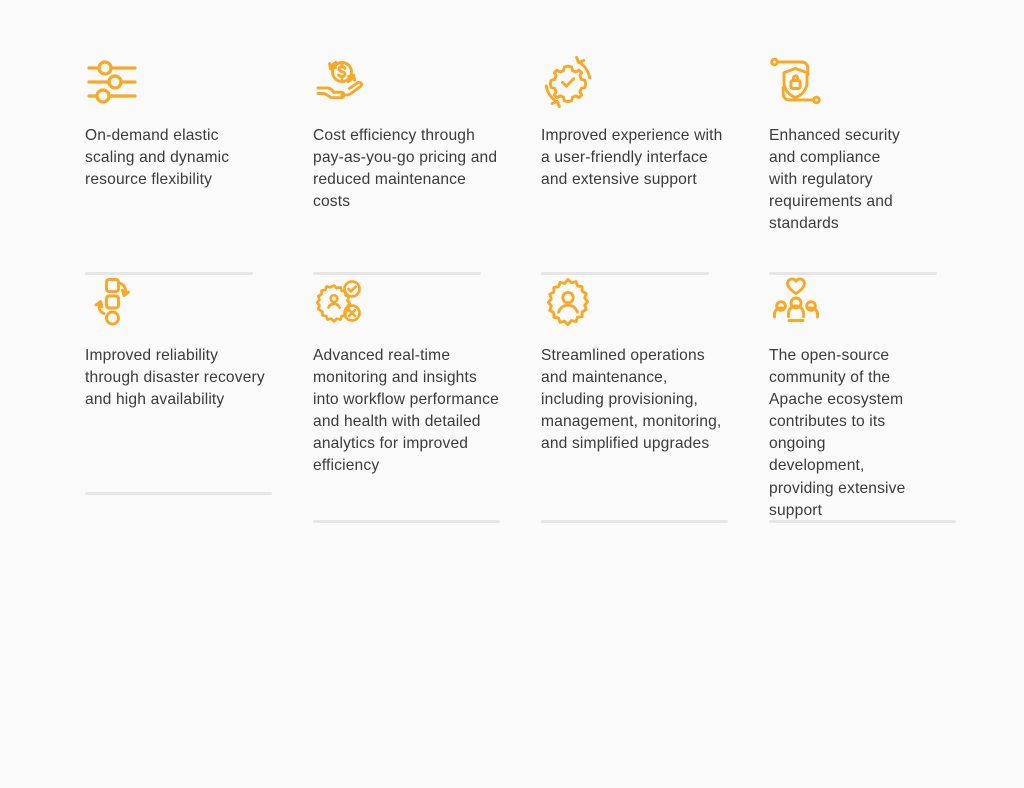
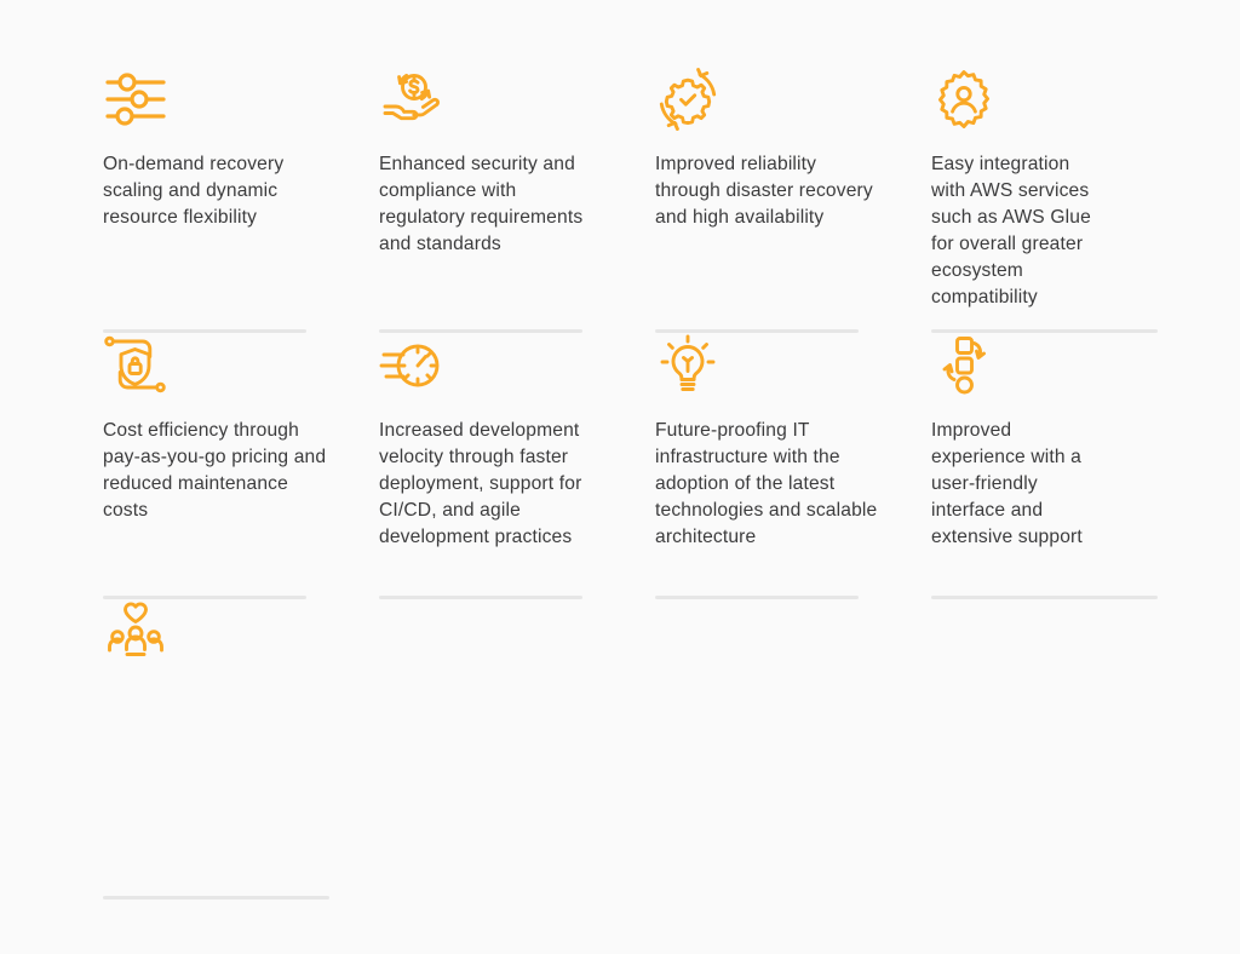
- On-demand elastic scaling and dynamic resource flexibility
+ On-demand recovery scaling and dynamic resource flexibility
- Cost efficiency through pay-as-you-go pricing and reduced maintenance costs
+ Enhanced security and compliance with regulatory requirements and standards
- Improved experience with a user-friendly interface and extensive support
+ Improved reliability through disaster recovery and high availability
+ Easy integration with AWS services such as AWS Glue for overall greater ecosystem compatibility
- Enhanced security and compliance with regulatory requirements and standards
+ Cost efficiency through pay-as-you-go pricing and reduced maintenance costs
+ Increased development velocity through faster deployment, support for CI/CD, and agile development practices
+ Future-proofing IT infrastructure with the adoption of the latest technologies and scalable architecture
- Improved reliability through disaster recovery and high availability
+ Improved experience with a user-friendly interface and extensive support
- Advanced real-time monitoring and insights into workflow performance and health with detailed analytics for improved efficiency
- Streamlined operations and maintenance, including provisioning, management, monitoring, and simplified upgrades
- The open-source community of the Apache ecosystem contributes to its ongoing development, providing extensive support
